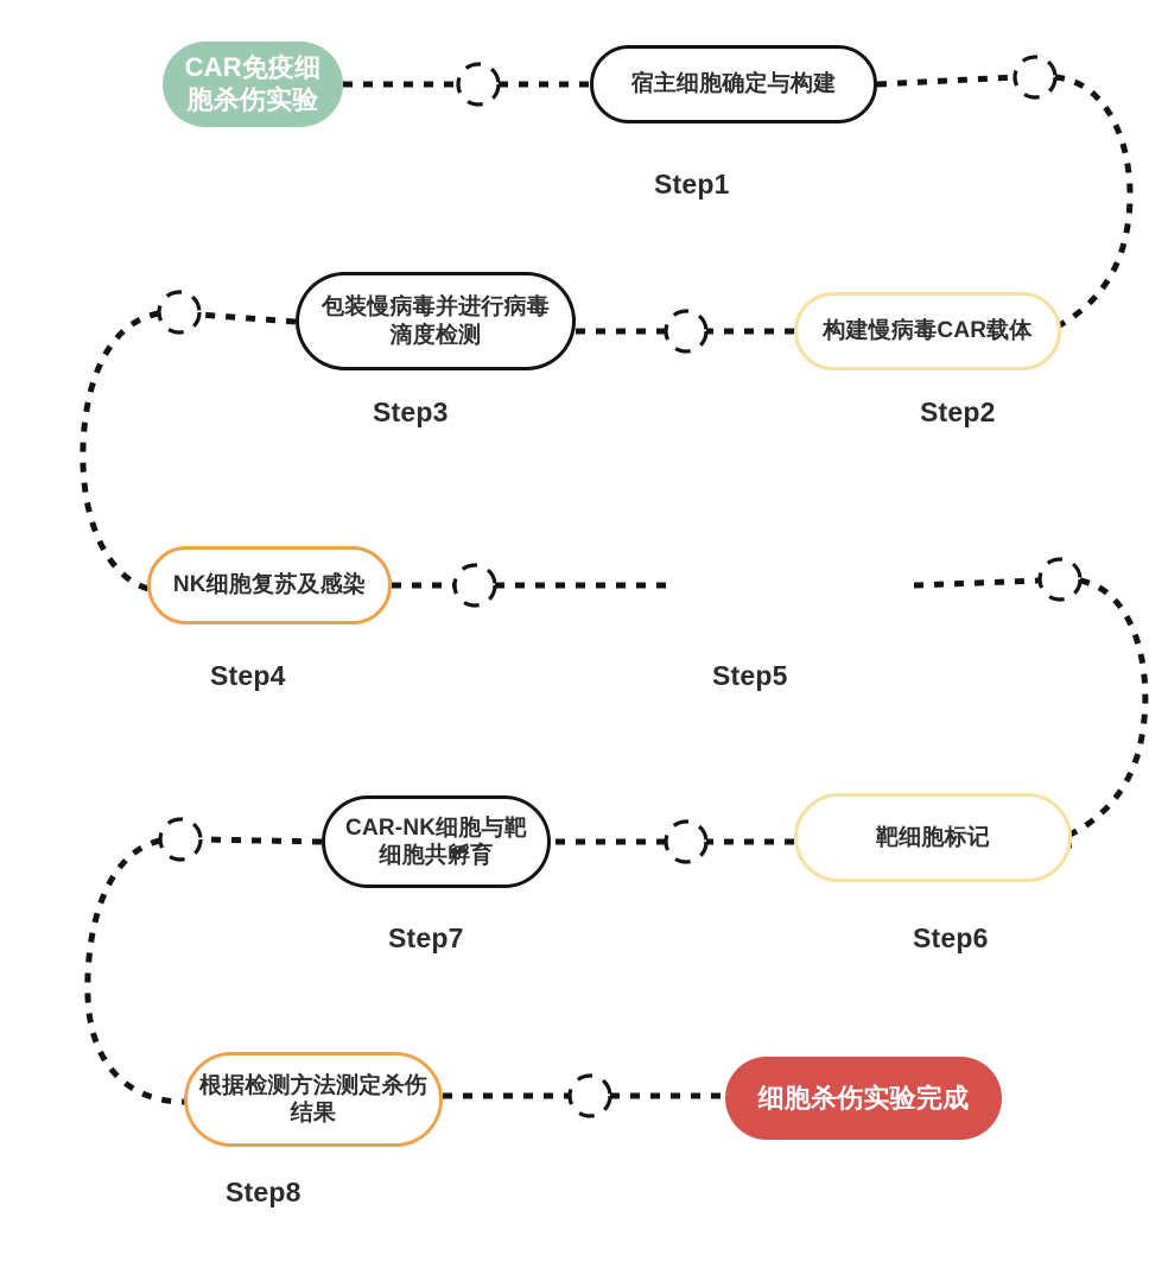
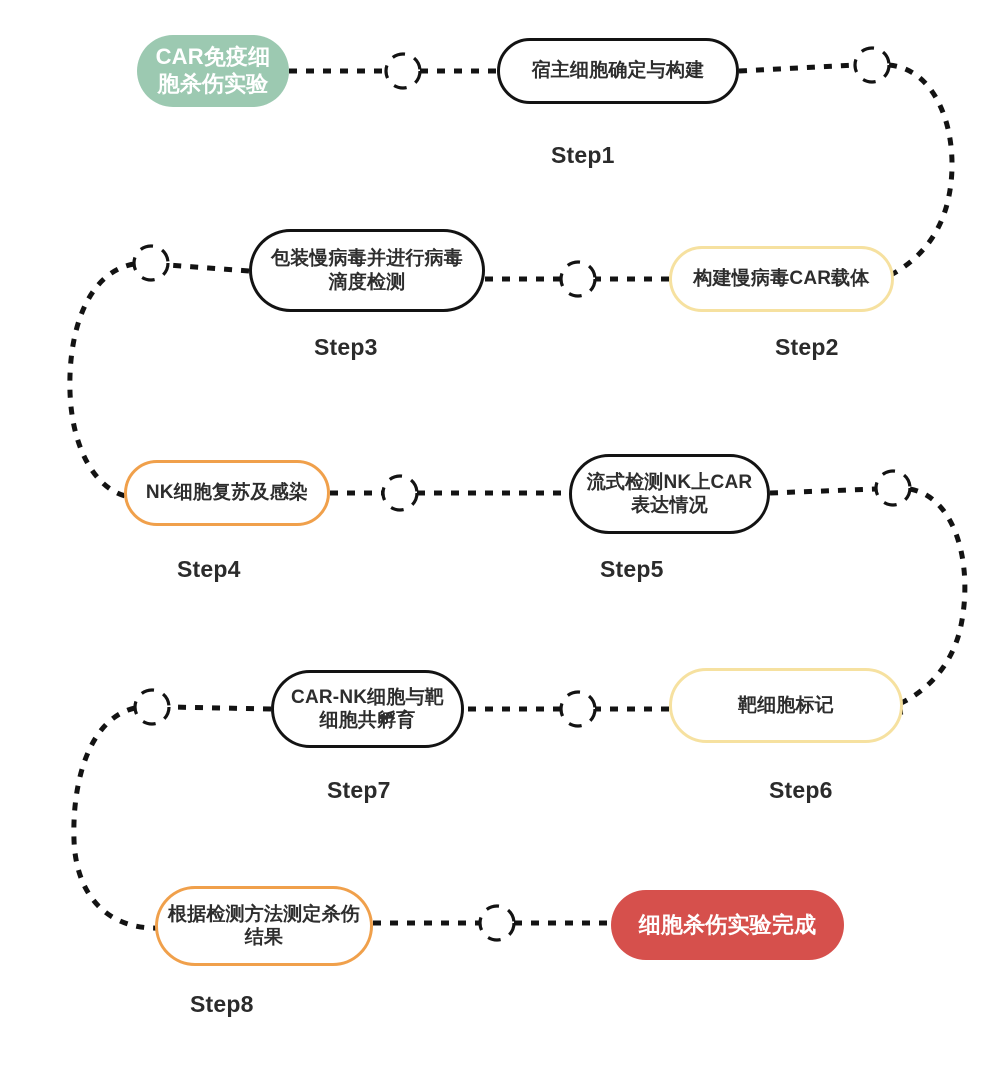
  CAR免疫细
  胞杀伤实验
  宿主细胞确定与构建
  构建慢病毒CAR载体
  包装慢病毒并进行病毒
  滴度检测
  NK细胞复苏及感染
+ 流式检测NK上CAR
+ 表达情况
  靶细胞标记
  CAR-NK细胞与靶
  细胞共孵育
  根据检测方法测定杀伤
  结果
  细胞杀伤实验完成
  Step1
  Step2
  Step3
  Step4
  Step5
  Step6
  Step7
  Step8
